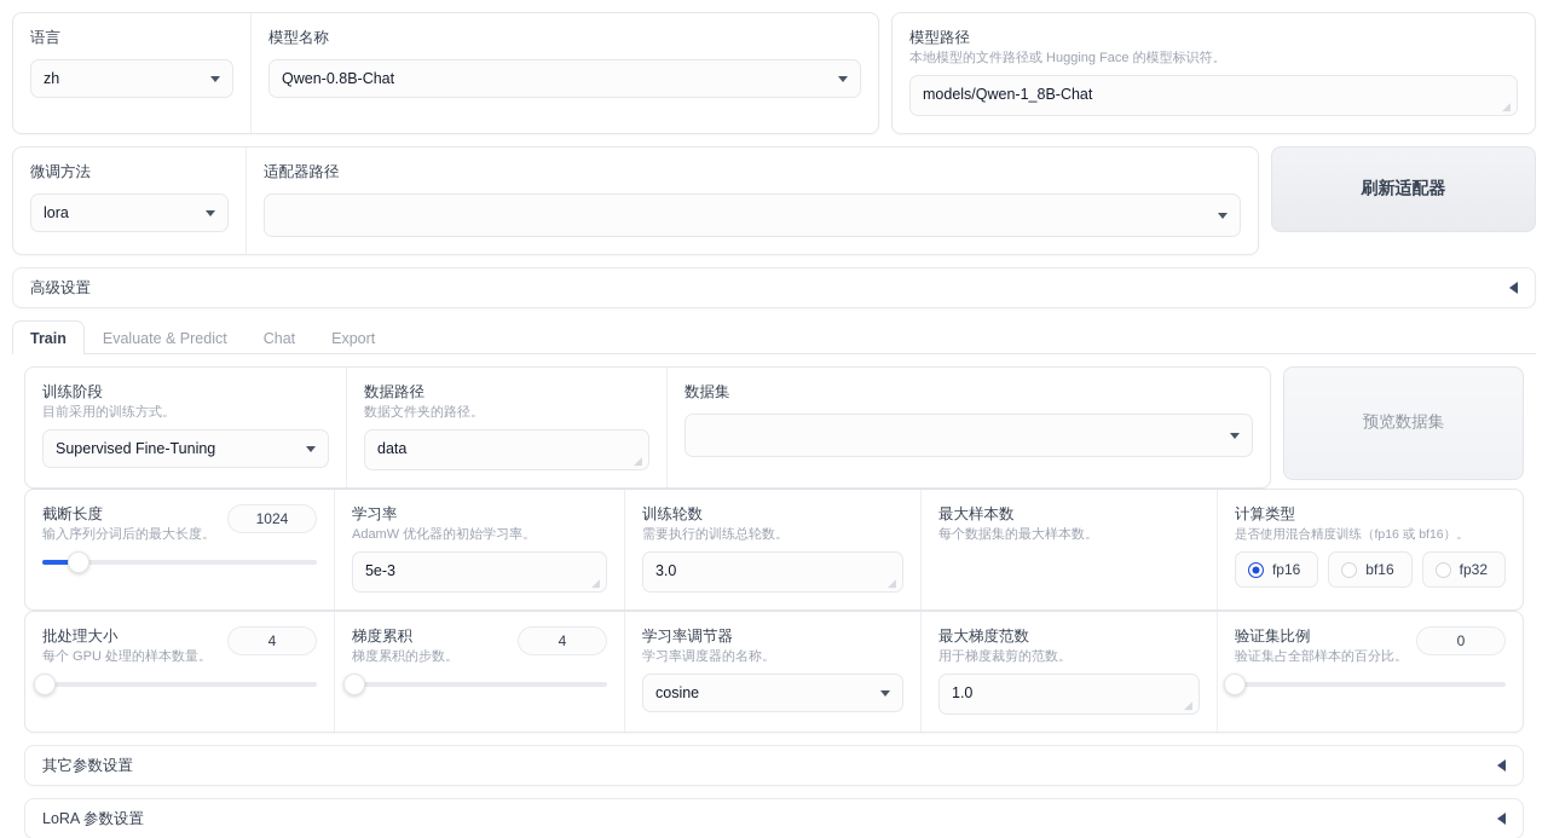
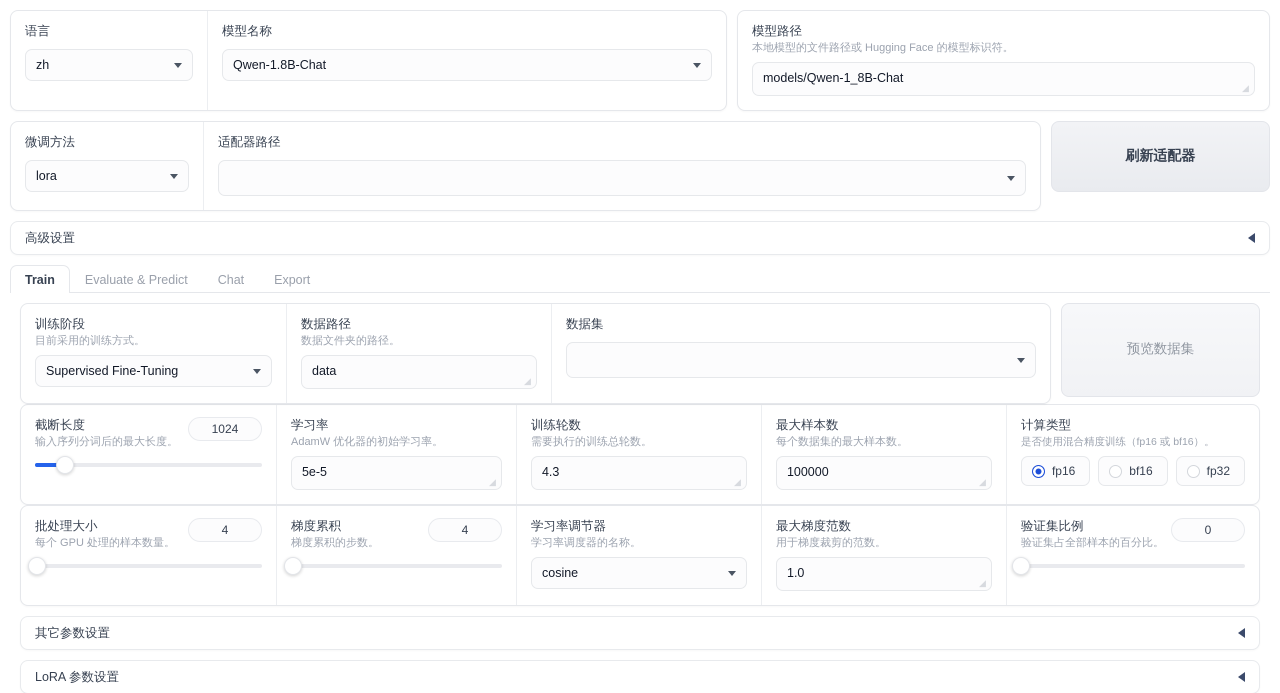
  语言
  zh
  模型名称
- Qwen-0.8B-Chat
+ Qwen-1.8B-Chat
  模型路径
  本地模型的文件路径或 Hugging Face 的模型标识符。
  models/Qwen-1_8B-Chat
  微调方法
  lora
  适配器路径
  刷新适配器
  高级设置
  Train
  Evaluate & Predict
  Chat
  Export
  训练阶段
  目前采用的训练方式。
  Supervised Fine-Tuning
  数据路径
  数据文件夹的路径。
  data
  数据集
  预览数据集
  截断长度
  输入序列分词后的最大长度。
  1024
  学习率
  AdamW 优化器的初始学习率。
- 5e-3
+ 5e-5
  训练轮数
  需要执行的训练总轮数。
- 3.0
+ 4.3
  最大样本数
  每个数据集的最大样本数。
+ 100000
  计算类型
  是否使用混合精度训练（fp16 或 bf16）。
  fp16
  bf16
  fp32
  批处理大小
  每个 GPU 处理的样本数量。
  4
  梯度累积
  梯度累积的步数。
  4
  学习率调节器
  学习率调度器的名称。
  cosine
  最大梯度范数
  用于梯度裁剪的范数。
  1.0
  验证集比例
  验证集占全部样本的百分比。
  0
  其它参数设置
  LoRA 参数设置
